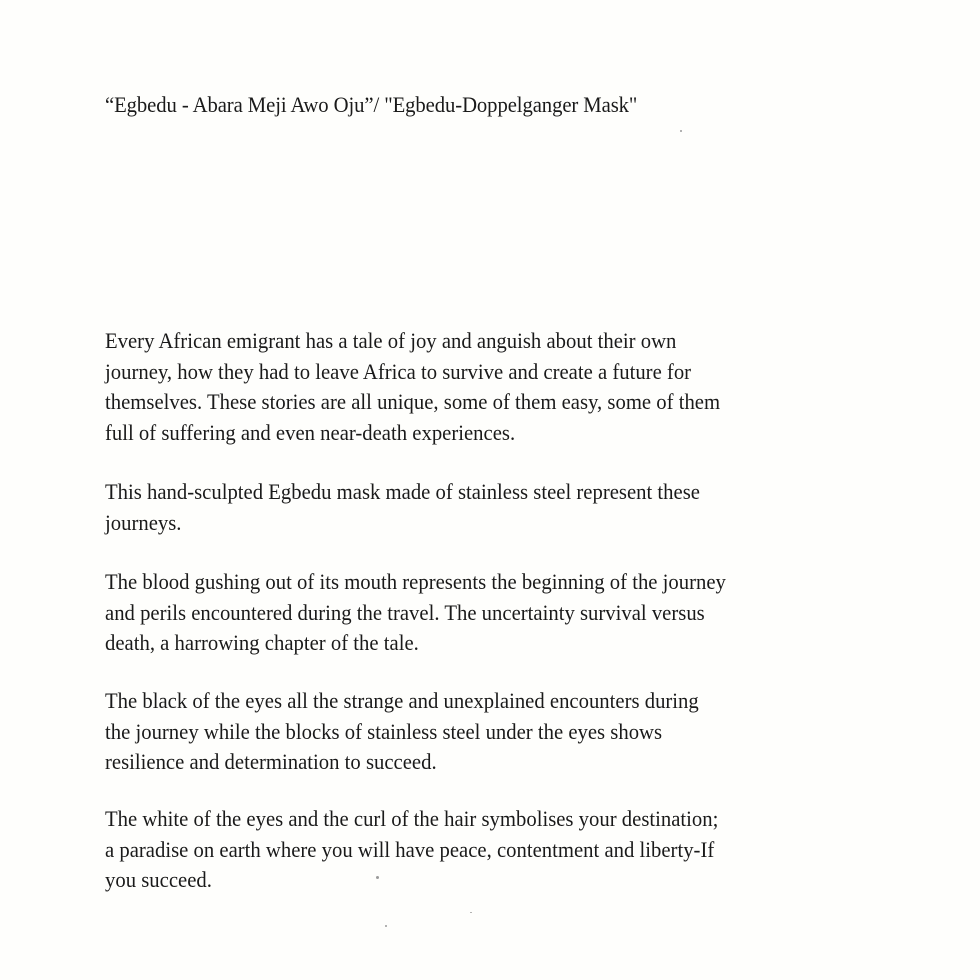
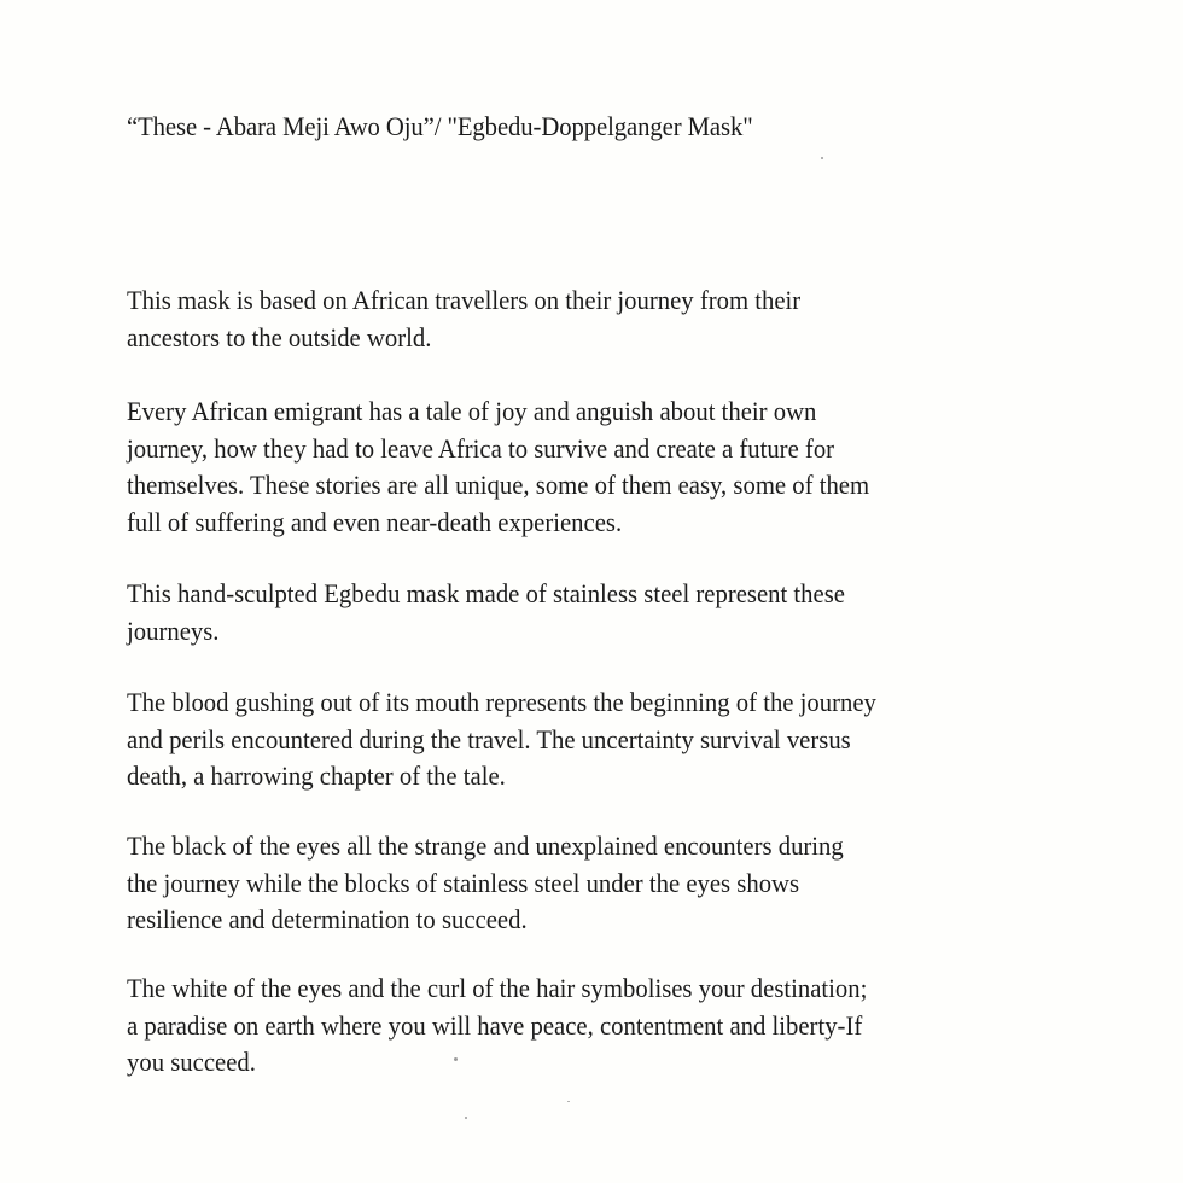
- “Egbedu - Abara Meji Awo Oju”/ "Egbedu-Doppelganger Mask"
+ “These - Abara Meji Awo Oju”/ "Egbedu-Doppelganger Mask"
+ This mask is based on African travellers on their journey from their
+ ancestors to the outside world.
  Every African emigrant has a tale of joy and anguish about their own
  journey, how they had to leave Africa to survive and create a future for
  themselves. These stories are all unique, some of them easy, some of them
  full of suffering and even near-death experiences.
  This hand-sculpted Egbedu mask made of stainless steel represent these
  journeys.
  The blood gushing out of its mouth represents the beginning of the journey
  and perils encountered during the travel. The uncertainty survival versus
  death, a harrowing chapter of the tale.
  The black of the eyes all the strange and unexplained encounters during
  the journey while the blocks of stainless steel under the eyes shows
  resilience and determination to succeed.
  The white of the eyes and the curl of the hair symbolises your destination;
  a paradise on earth where you will have peace, contentment and liberty-If
  you succeed.
